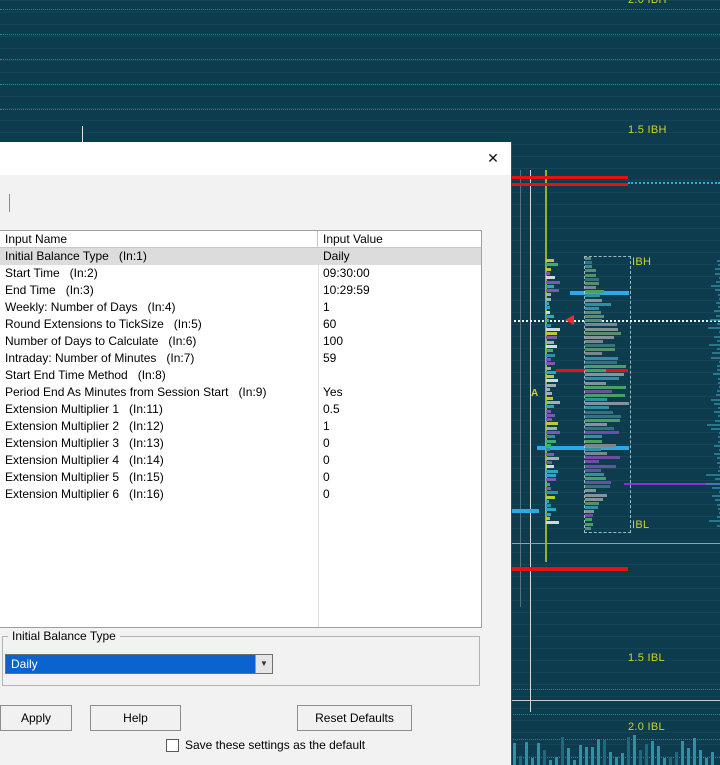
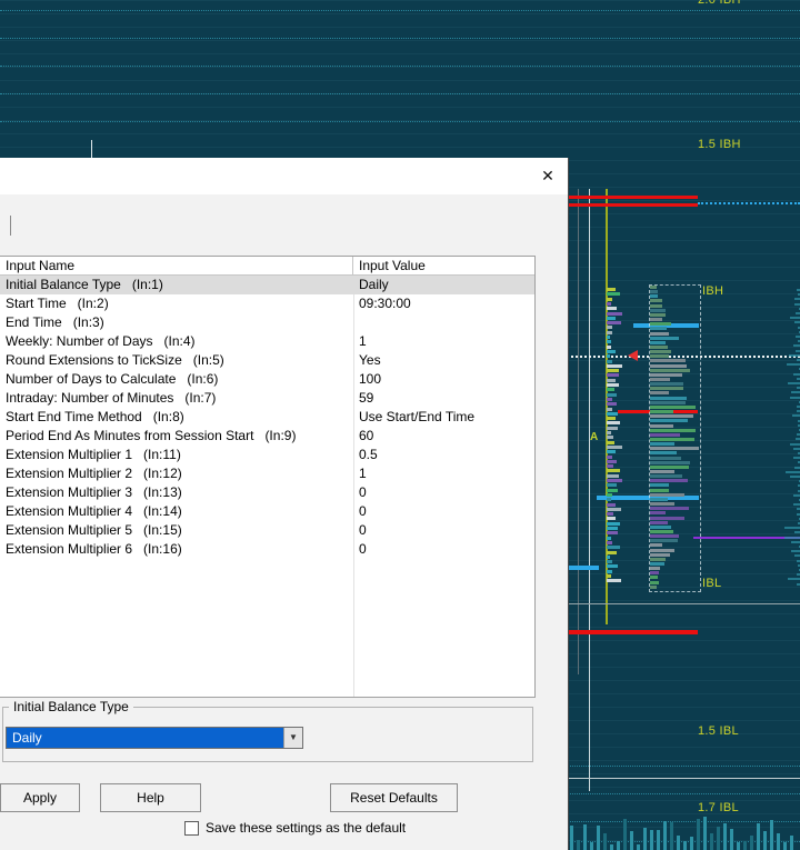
  2.0 IBH
  1.5 IBH
  IBH
  IBL
  1.5 IBL
- 2.0 IBL
+ 1.7 IBL
  A
  ✕
  Input Name
  Input Value
  Initial Balance Type (In:1)
  Daily
  Start Time (In:2)
  09:30:00
  End Time (In:3)
- 10:29:59
  Weekly: Number of Days (In:4)
  1
  Round Extensions to TickSize (In:5)
- 60
+ Yes
  Number of Days to Calculate (In:6)
  100
  Intraday: Number of Minutes (In:7)
  59
  Start End Time Method (In:8)
+ Use Start/End Time
  Period End As Minutes from Session Start (In:9)
- Yes
+ 60
  Extension Multiplier 1 (In:11)
  0.5
  Extension Multiplier 2 (In:12)
  1
  Extension Multiplier 3 (In:13)
  0
  Extension Multiplier 4 (In:14)
  0
  Extension Multiplier 5 (In:15)
  0
  Extension Multiplier 6 (In:16)
  0
  Initial Balance Type
  Daily
  ▼
  Apply
  Help
  Reset Defaults
  Save these settings as the default
